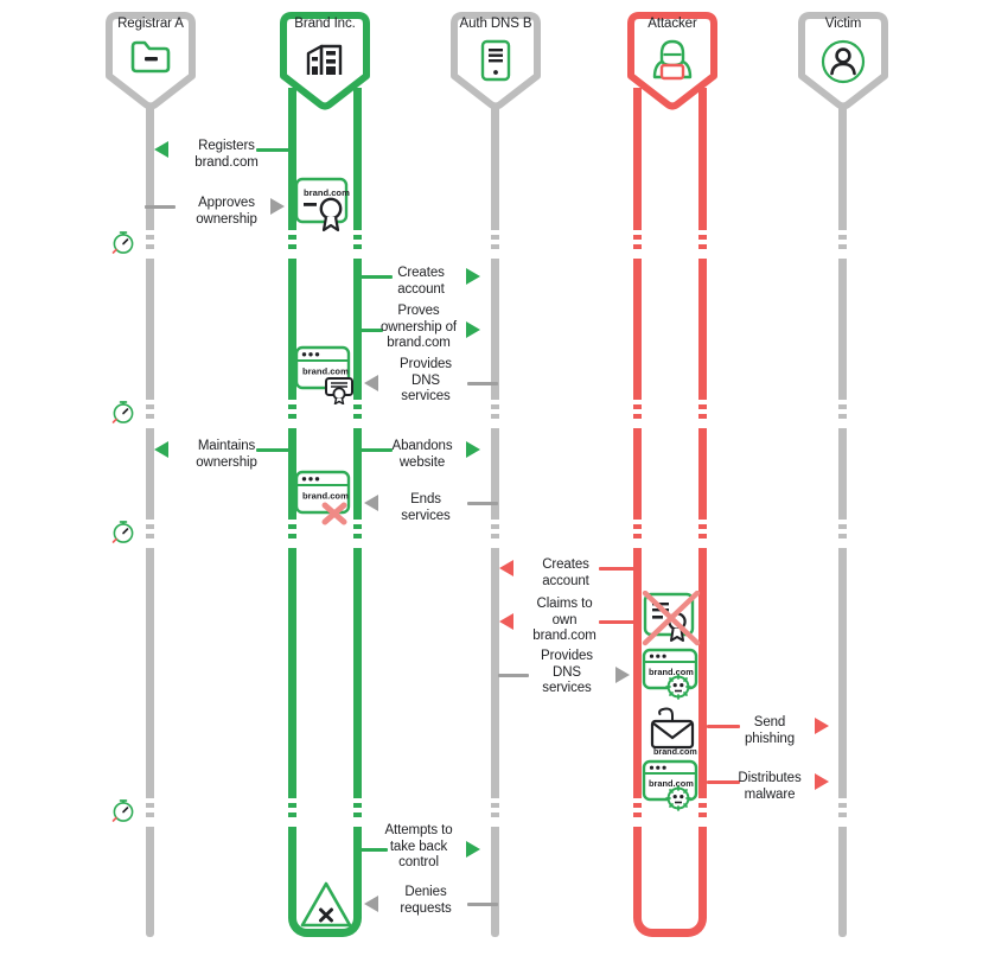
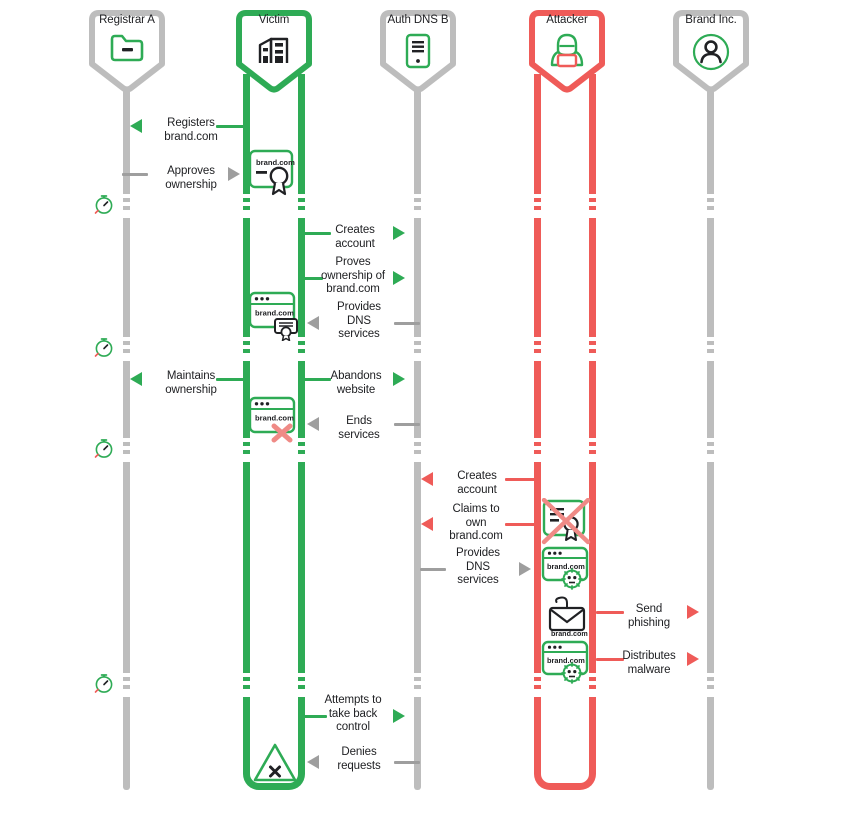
  Registrar A
- Brand Inc.
+ Victim
  Auth DNS B
  Attacker
- Victim
+ Brand Inc.
  Registers
  brand.com
  Approves
  ownership
  brand.com
  Creates
  account
  Proves
  ownership of
  brand.com
  Provides
  DNS
  services
  brand.com
  Maintains
  ownership
  Abandons
  website
  Ends
  services
  brand.com
  Creates
  account
  Claims to
  own
  brand.com
  Provides
  DNS
  services
  brand.com
  Send
  phishing
  brand.com
  Distributes
  malware
  brand.com
  Attempts to
  take back
  control
  Denies
  requests
